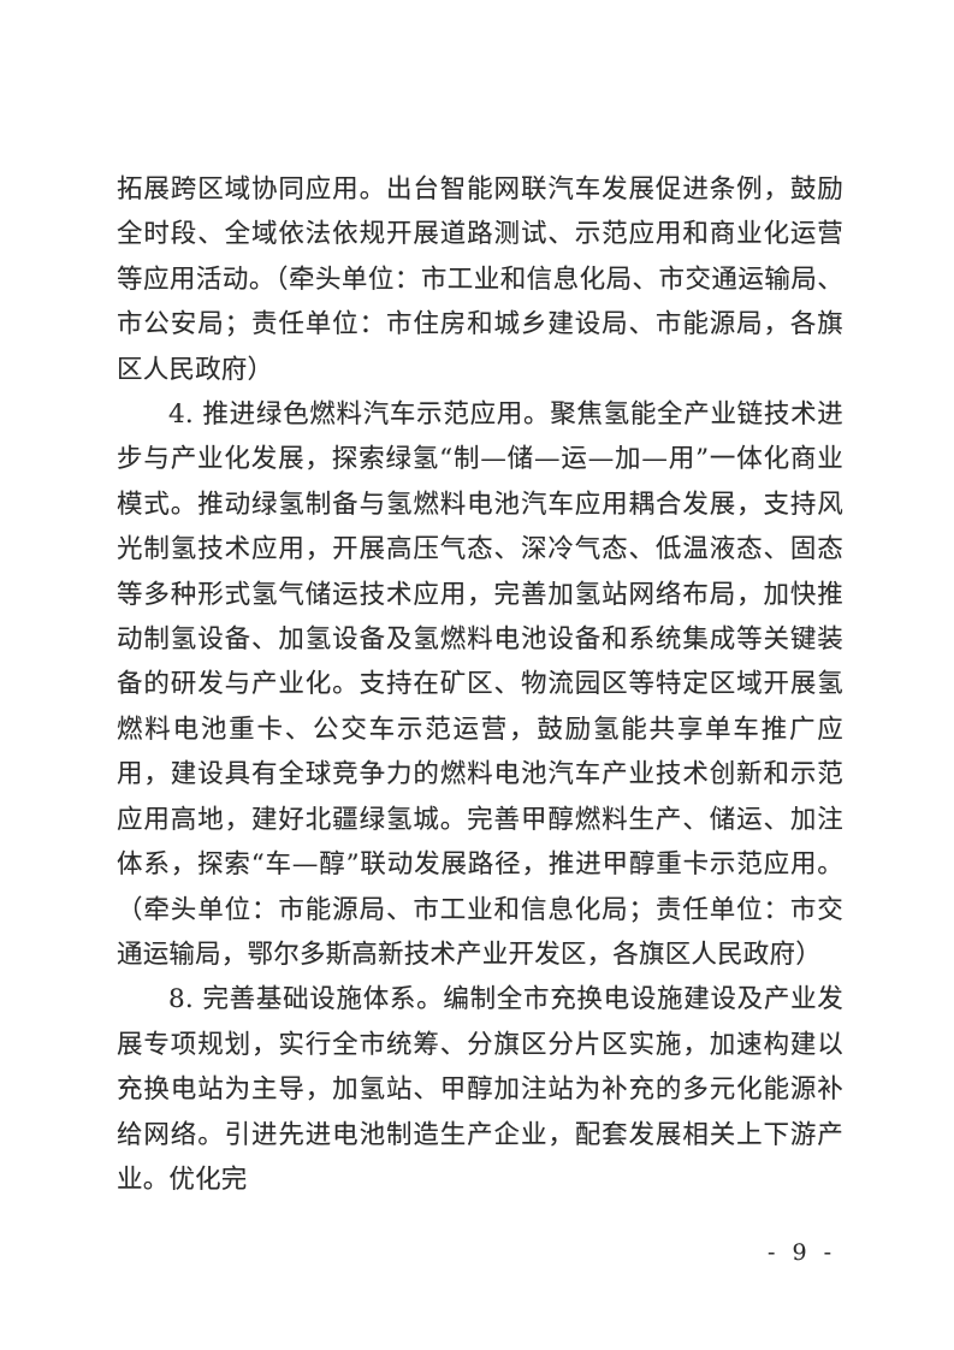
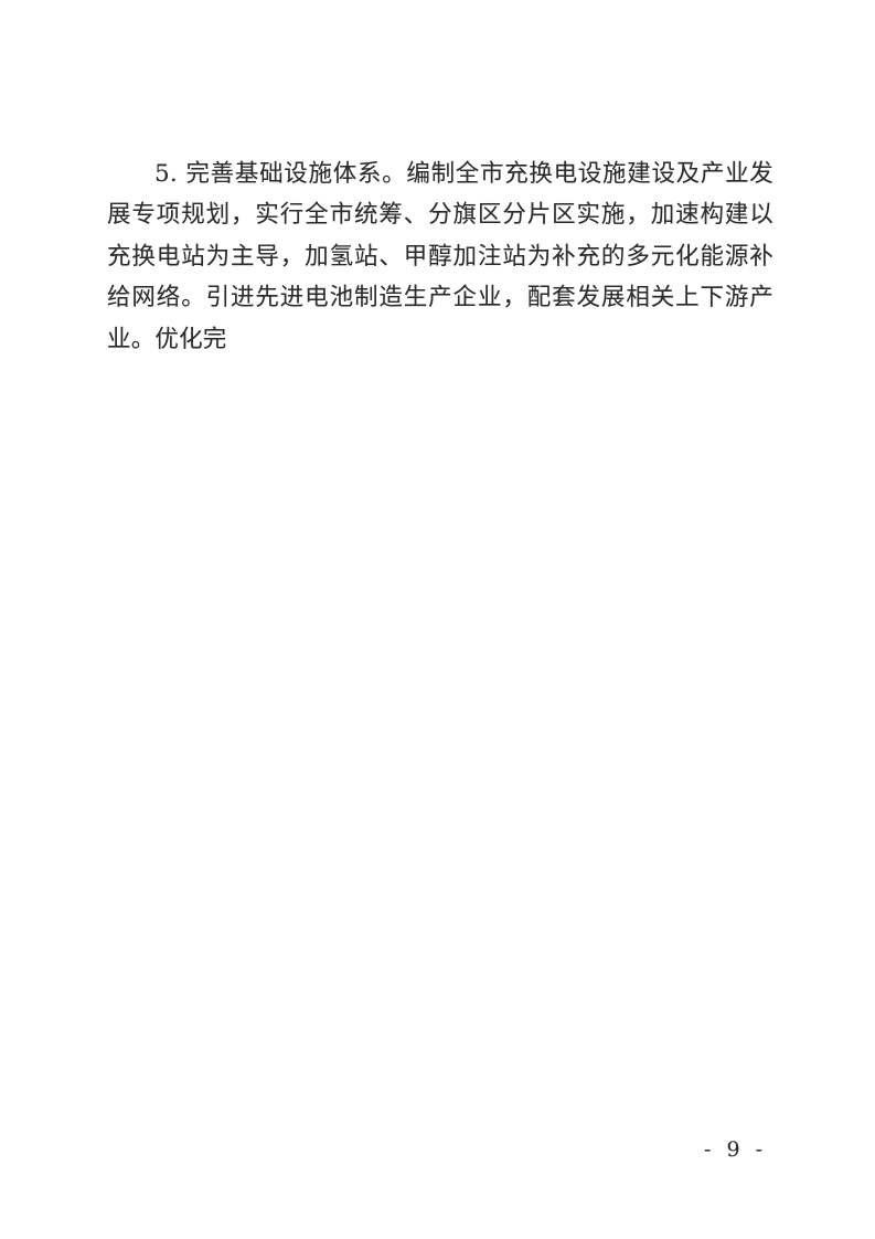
- 拓展跨区域协同应用。出台智能网联汽车发展促进条例，鼓励全时段、全域依法依规开展道路测试、示范应用和商业化运营等应用活动。（牵头单位：市工业和信息化局、市交通运输局、市公安局；责任单位：市住房和城乡建设局、市能源局，各旗区人民政府）
- 4. 推进绿色燃料汽车示范应用。聚焦氢能全产业链技术进步与产业化发展，探索绿氢“制—储—运—加—用”一体化商业模式。推动绿氢制备与氢燃料电池汽车应用耦合发展，支持风光制氢技术应用，开展高压气态、深冷气态、低温液态、固态等多种形式氢气储运技术应用，完善加氢站网络布局，加快推动制氢设备、加氢设备及氢燃料电池设备和系统集成等关键装备的研发与产业化。支持在矿区、物流园区等特定区域开展氢燃料电池重卡、公交车示范运营，鼓励氢能共享单车推广应用，建设具有全球竞争力的燃料电池汽车产业技术创新和示范应用高地，建好北疆绿氢城。完善甲醇燃料生产、储运、加注体系，探索“车—醇”联动发展路径，推进甲醇重卡示范应用。（牵头单位：市能源局、市工业和信息化局；责任单位：市交通运输局，鄂尔多斯高新技术产业开发区，各旗区人民政府）
- 8. 完善基础设施体系。编制全市充换电设施建设及产业发展专项规划，实行全市统筹、分旗区分片区实施，加速构建以充换电站为主导，加氢站、甲醇加注站为补充的多元化能源补给网络。引进先进电池制造生产企业，配套发展相关上下游产业。优化完
+ 5. 完善基础设施体系。编制全市充换电设施建设及产业发展专项规划，实行全市统筹、分旗区分片区实施，加速构建以充换电站为主导，加氢站、甲醇加注站为补充的多元化能源补给网络。引进先进电池制造生产企业，配套发展相关上下游产业。优化完
  - 9 -
